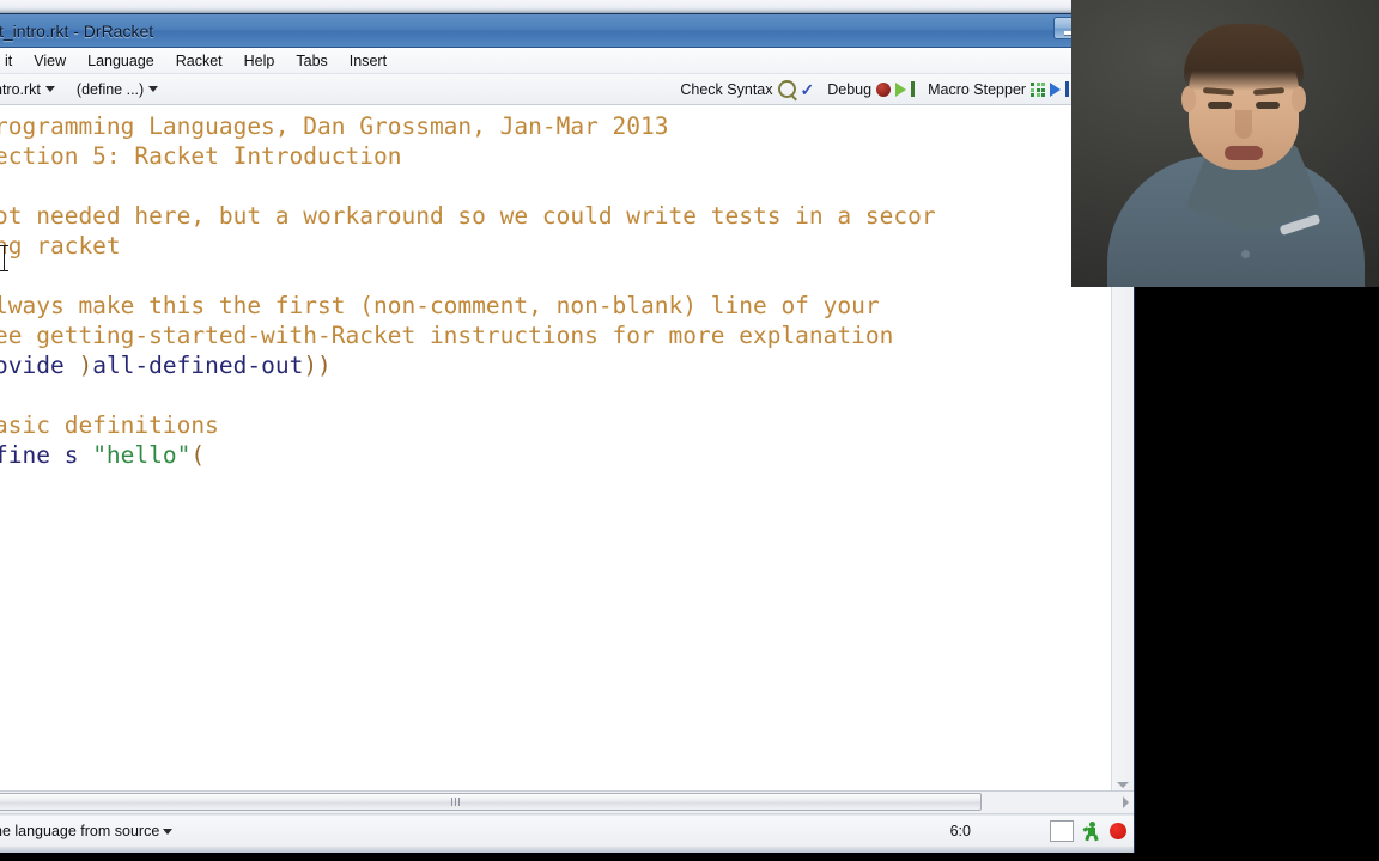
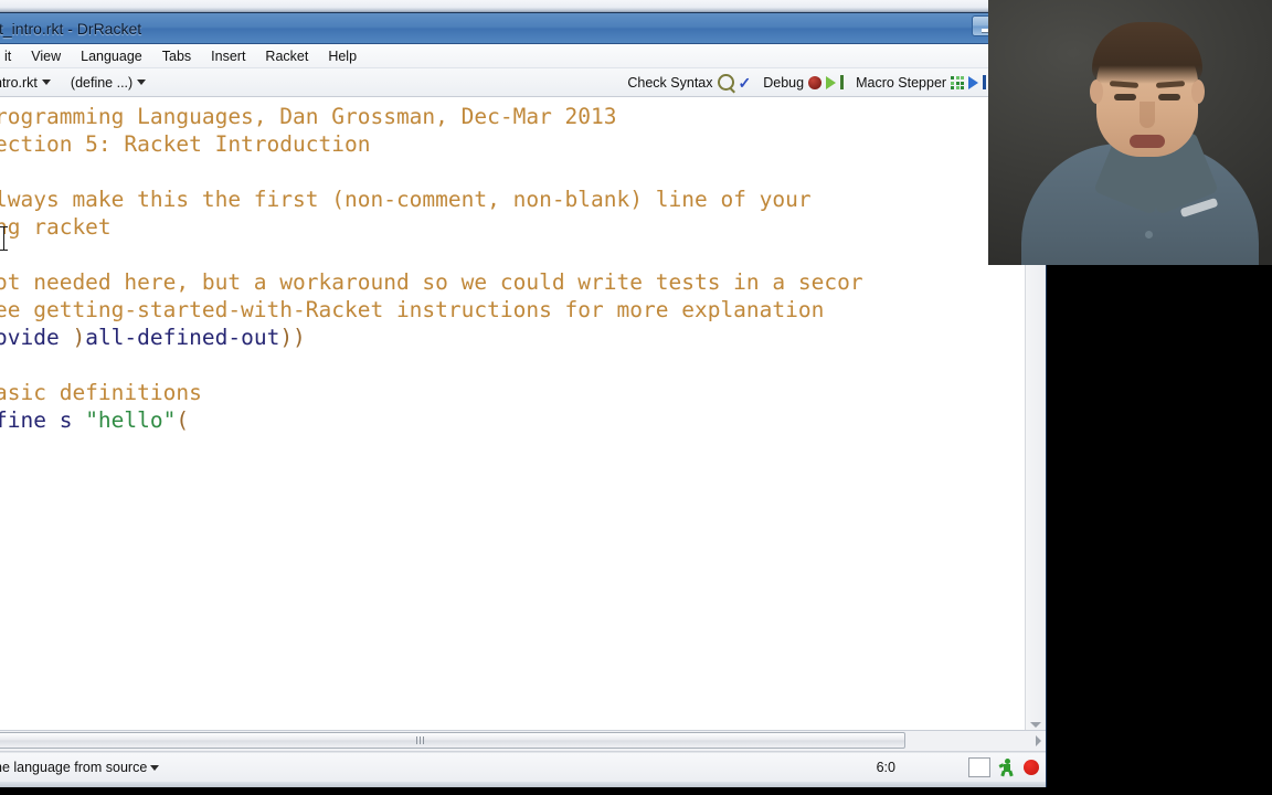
  t_intro.rkt - DrRacket
  it
  View
  Language
- Racket
+ Tabs
- Help
+ Insert
- Tabs
+ Racket
- Insert
+ Help
  tro.rkt
  (define ...)
  Check Syntax
  ✓
  Debug
  Macro Stepper
- rogramming Languages, Dan Grossman, Jan-Mar 2013
+ rogramming Languages, Dan Grossman, Dec-Mar 2013
  ection 5: Racket Introduction
- ot needed here, but a workaround so we could write tests in a secor
+ lways make this the first (non-comment, non-blank) line of your
  g racket
- lways make this the first (non-comment, non-blank) line of your
+ ot needed here, but a workaround so we could write tests in a secor
  ee getting-started-with-Racket instructions for more explanation
  ovide )all-defined-out))
  asic definitions
  fine s "hello"(
  e language from source
  6:0
